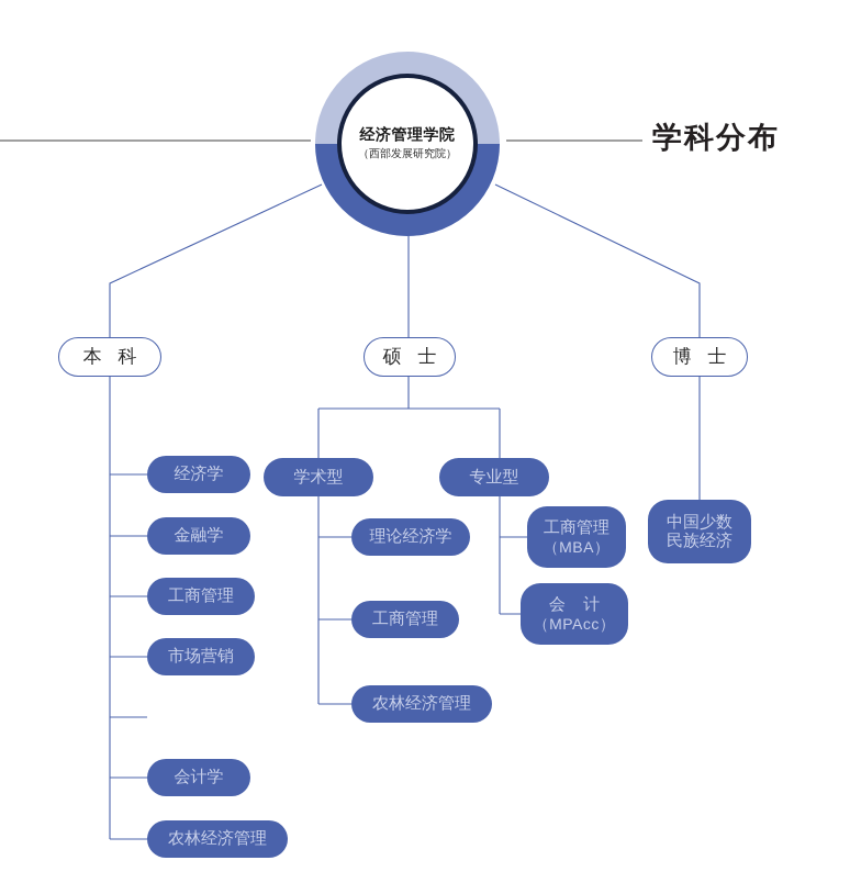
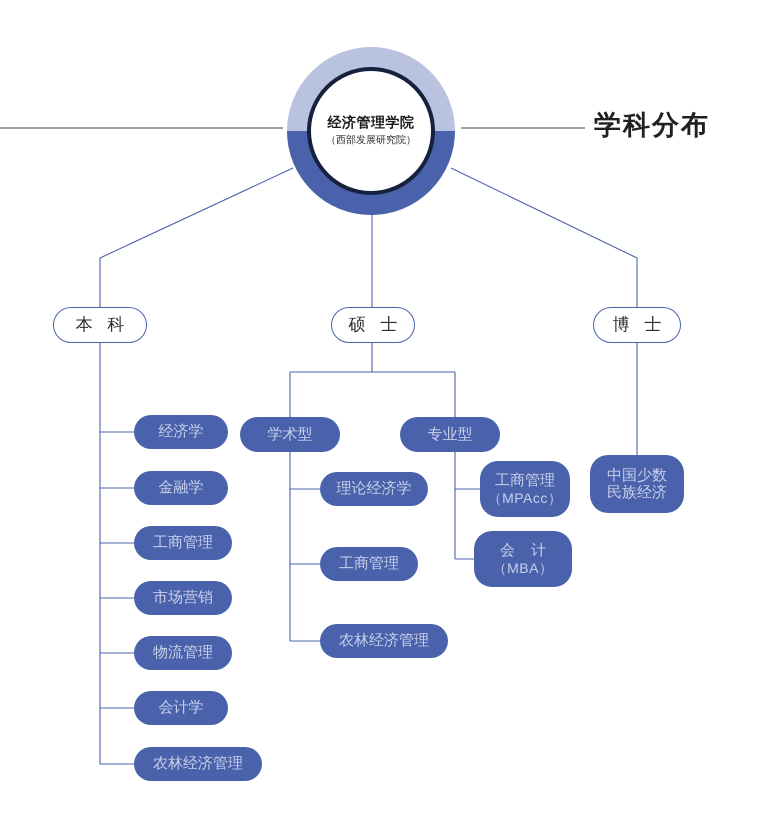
  经济管理学院
  （西部发展研究院）
  学科分布
  本 科
  硕 士
  博 士
  学术型
  专业型
  经济学
  金融学
  工商管理
  市场营销
+ 物流管理
  会计学
  农林经济管理
  理论经济学
  工商管理
  农林经济管理
  工商管理
- （MBA）
+ （MPAcc）
  会 计
- （MPAcc）
+ （MBA）
  中国少数
  民族经济
